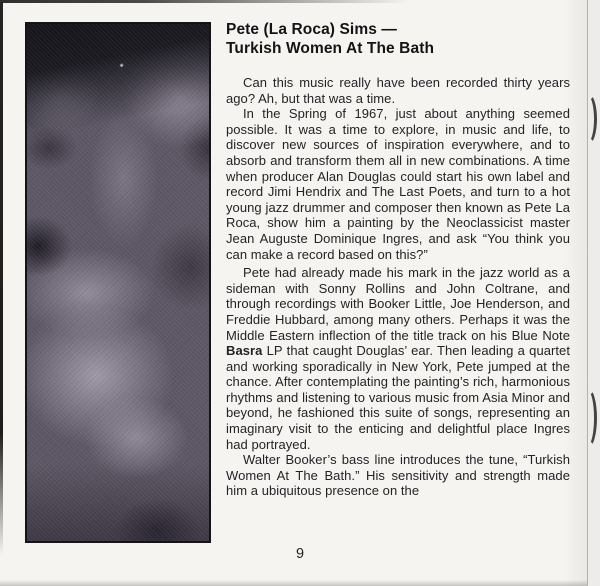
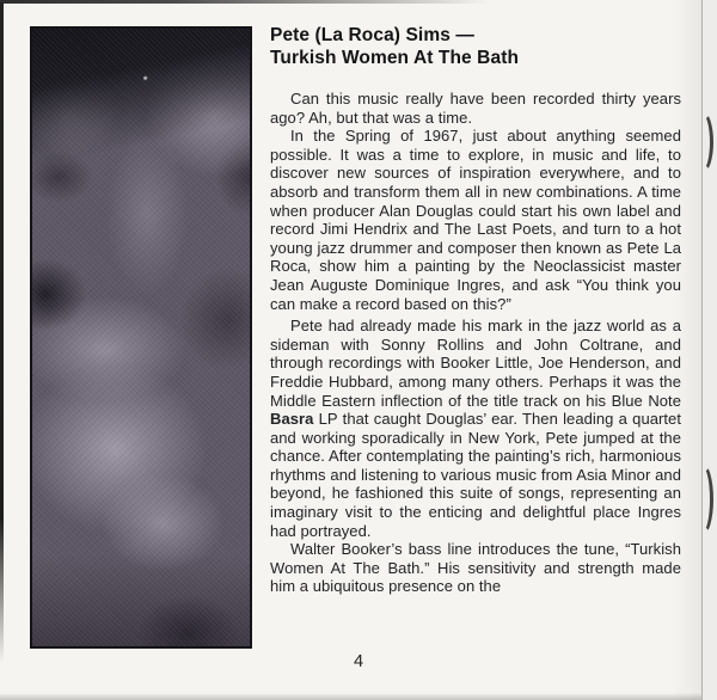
  Pete (La Roca) Sims —
  Turkish Women At The Bath
  Can this music really have been recorded thirty yea ago? Ah, but that was a time.
  In the Spring of 1967, just about anything seeme possible. It was a time to explore, in music and life, t discover new sources of inspiration everywhere, and t absorb and transform them all in new combinations. A tim when producer Alan Douglas could start his own label an record Jimi Hendrix and The Last Poets, and turn to a h young jazz drummer and composer then known as Pete L Roca, show him a painting by the Neoclassicist mast Jean Auguste Dominique Ingres, and ask “You think yo can make a record based on this?”
  Pete had already made his mark in the jazz world as sideman with Sonny Rollins and John Coltrane, an through recordings with Booker Little, Joe Henderson, an Freddie Hubbard, among many others. Perhaps it was th Middle Eastern inflection of the title track on his Blue Not Basra LP that caught Douglas’ ear. Then leading a quart and working sporadically in New York, Pete jumped at th chance. After contemplating the painting’s rich, harmoniou rhythms and listening to various music from Asia Minor an beyond, he fashioned this suite of songs, representing a imaginary visit to the enticing and delightful place Ingre had portrayed.
  Walter Booker’s bass line introduces the tune, “Turkis Women At The Bath.” His sensitivity and strength mad him a ubiquitous presence on the
- 9
+ 4
